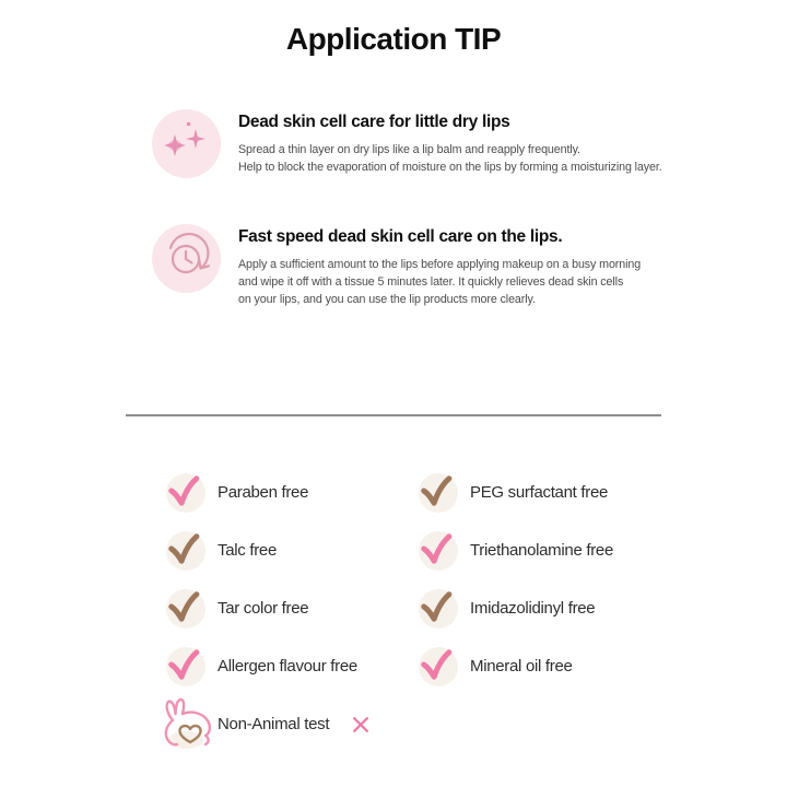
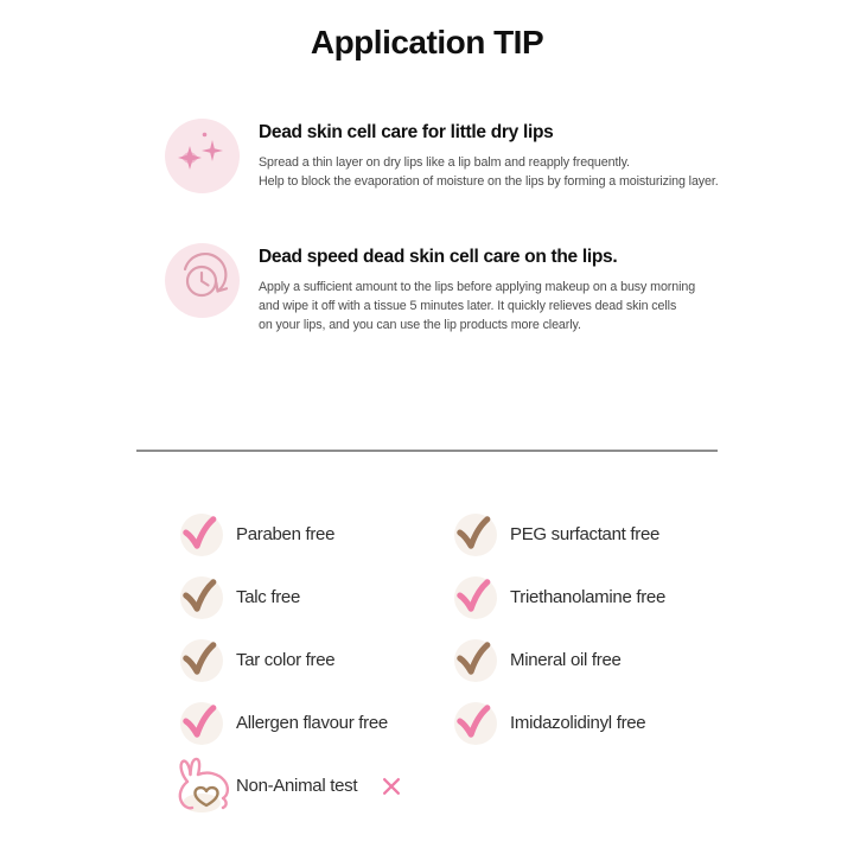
  Application TIP
  Dead skin cell care for little dry lips
  Spread a thin layer on dry lips like a lip balm and reapply frequently.
  Help to block the evaporation of moisture on the lips by forming a moisturizing layer.
- Fast speed dead skin cell care on the lips.
+ Dead speed dead skin cell care on the lips.
  Apply a sufficient amount to the lips before applying makeup on a busy morning
  and wipe it off with a tissue 5 minutes later. It quickly relieves dead skin cells
  on your lips, and you can use the lip products more clearly.
  Paraben free
  PEG surfactant free
  Talc free
  Triethanolamine free
  Tar color free
- Imidazolidinyl free
+ Mineral oil free
  Allergen flavour free
- Mineral oil free
+ Imidazolidinyl free
  Non-Animal test
